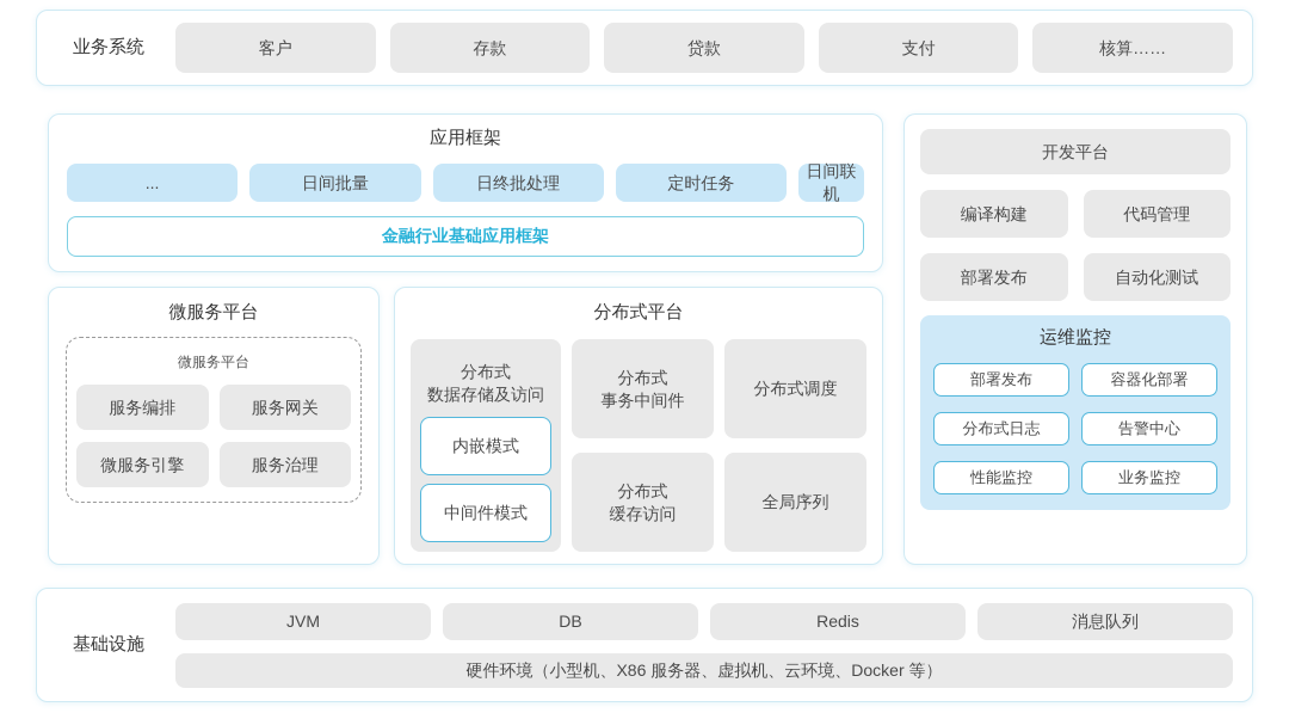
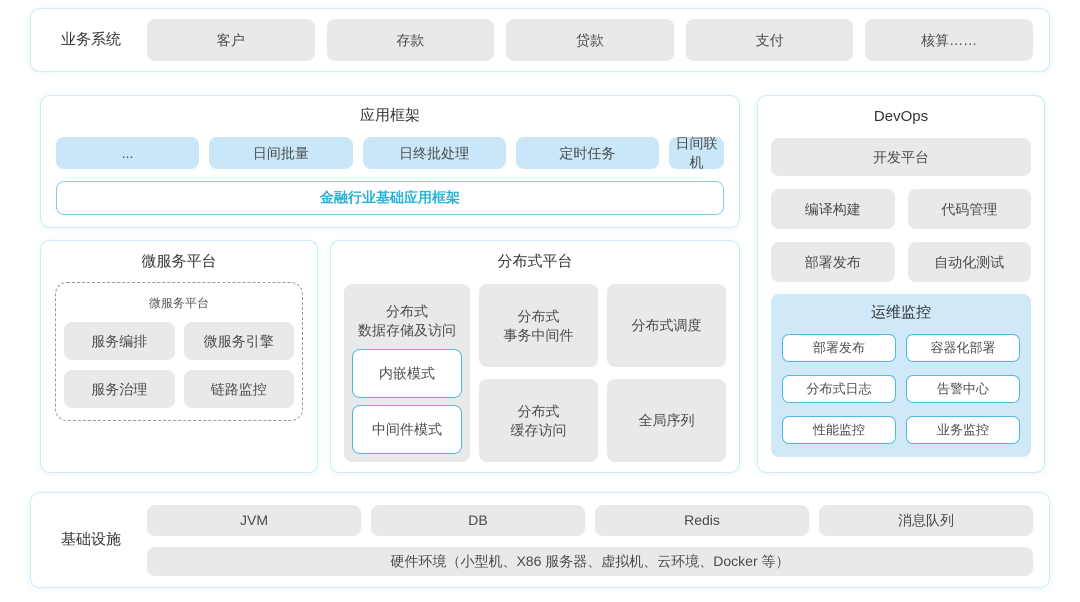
  业务系统
  客户
  存款
  贷款
  支付
  核算……
  应用框架
  ...
  日间批量
  日终批处理
  定时任务
  日间联机
  金融行业基础应用框架
+ DevOps
  开发平台
  编译构建
  代码管理
  部署发布
  自动化测试
  运维监控
  部署发布
  容器化部署
  分布式日志
  告警中心
  性能监控
  业务监控
  微服务平台
  微服务平台
  服务编排
- 服务网关
  微服务引擎
  服务治理
+ 链路监控
  分布式平台
  分布式
  数据存储及访问
  内嵌模式
  中间件模式
  分布式
  事务中间件
  分布式
  缓存访问
  分布式调度
  全局序列
  基础设施
  JVM
  DB
  Redis
  消息队列
  硬件环境（小型机、X86 服务器、虚拟机、云环境、Docker 等）
